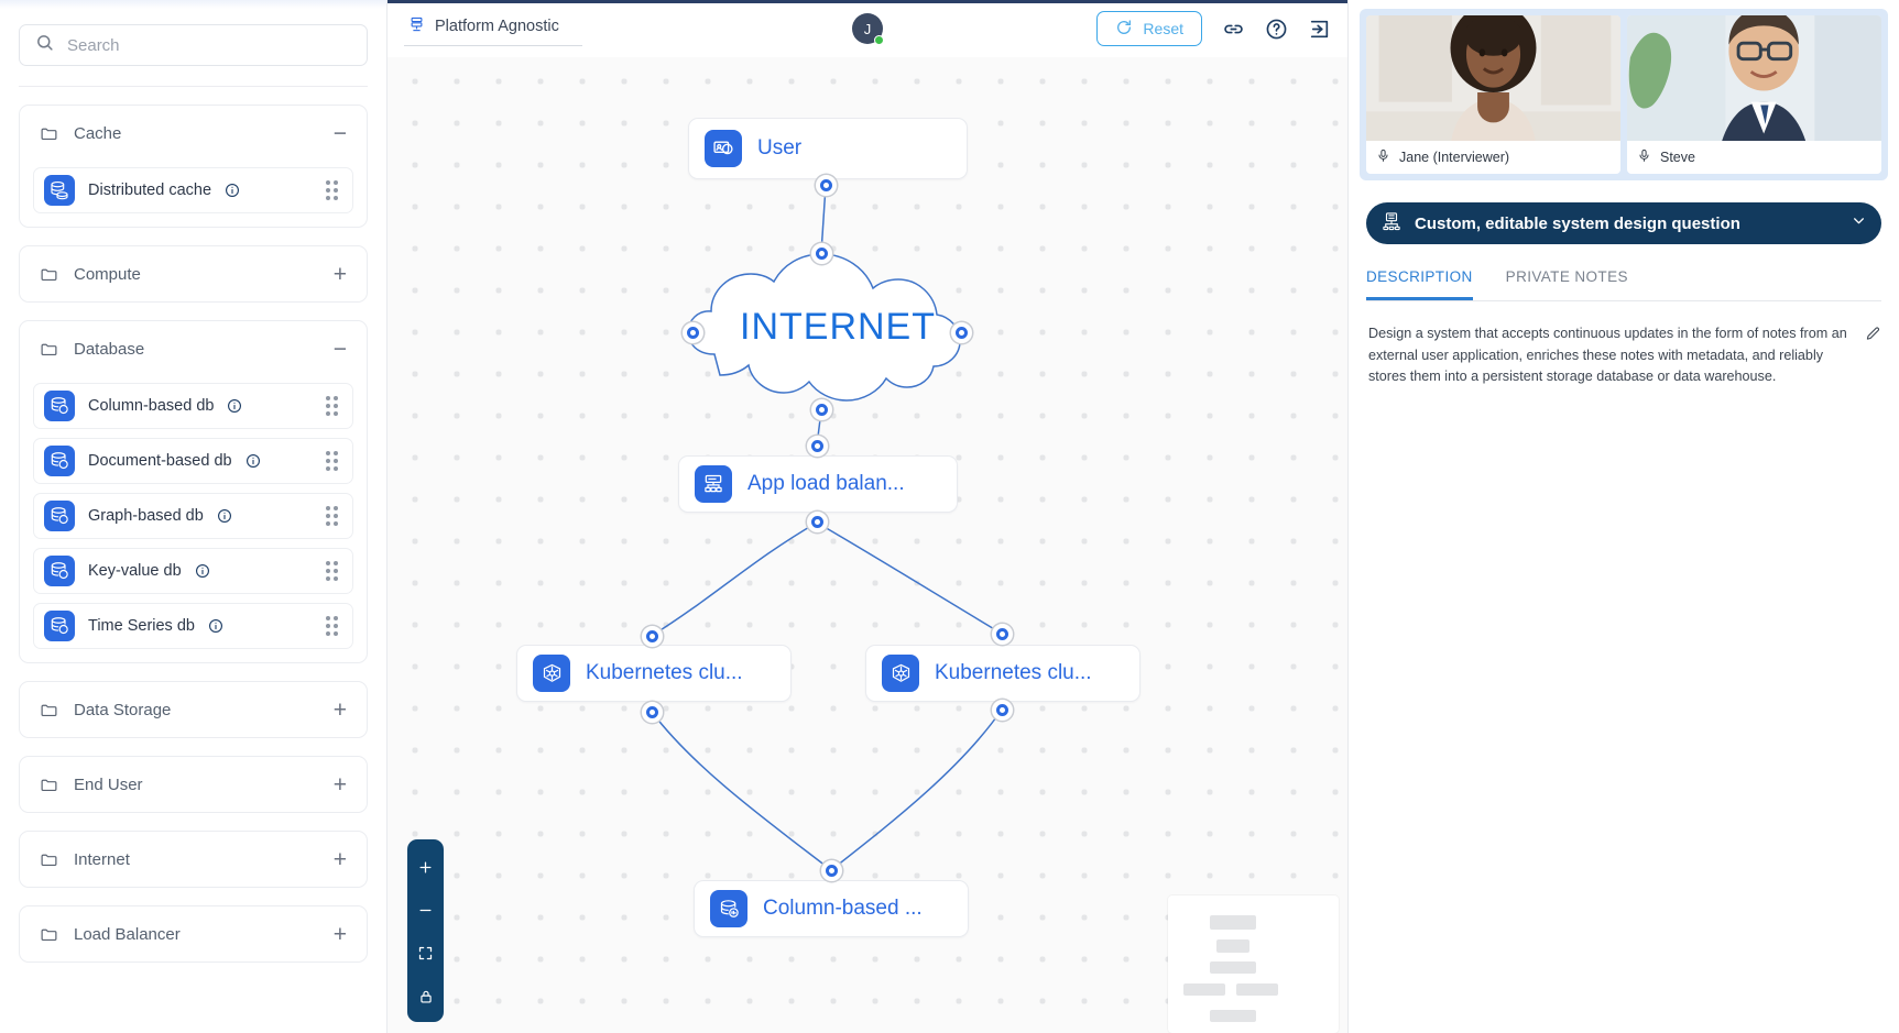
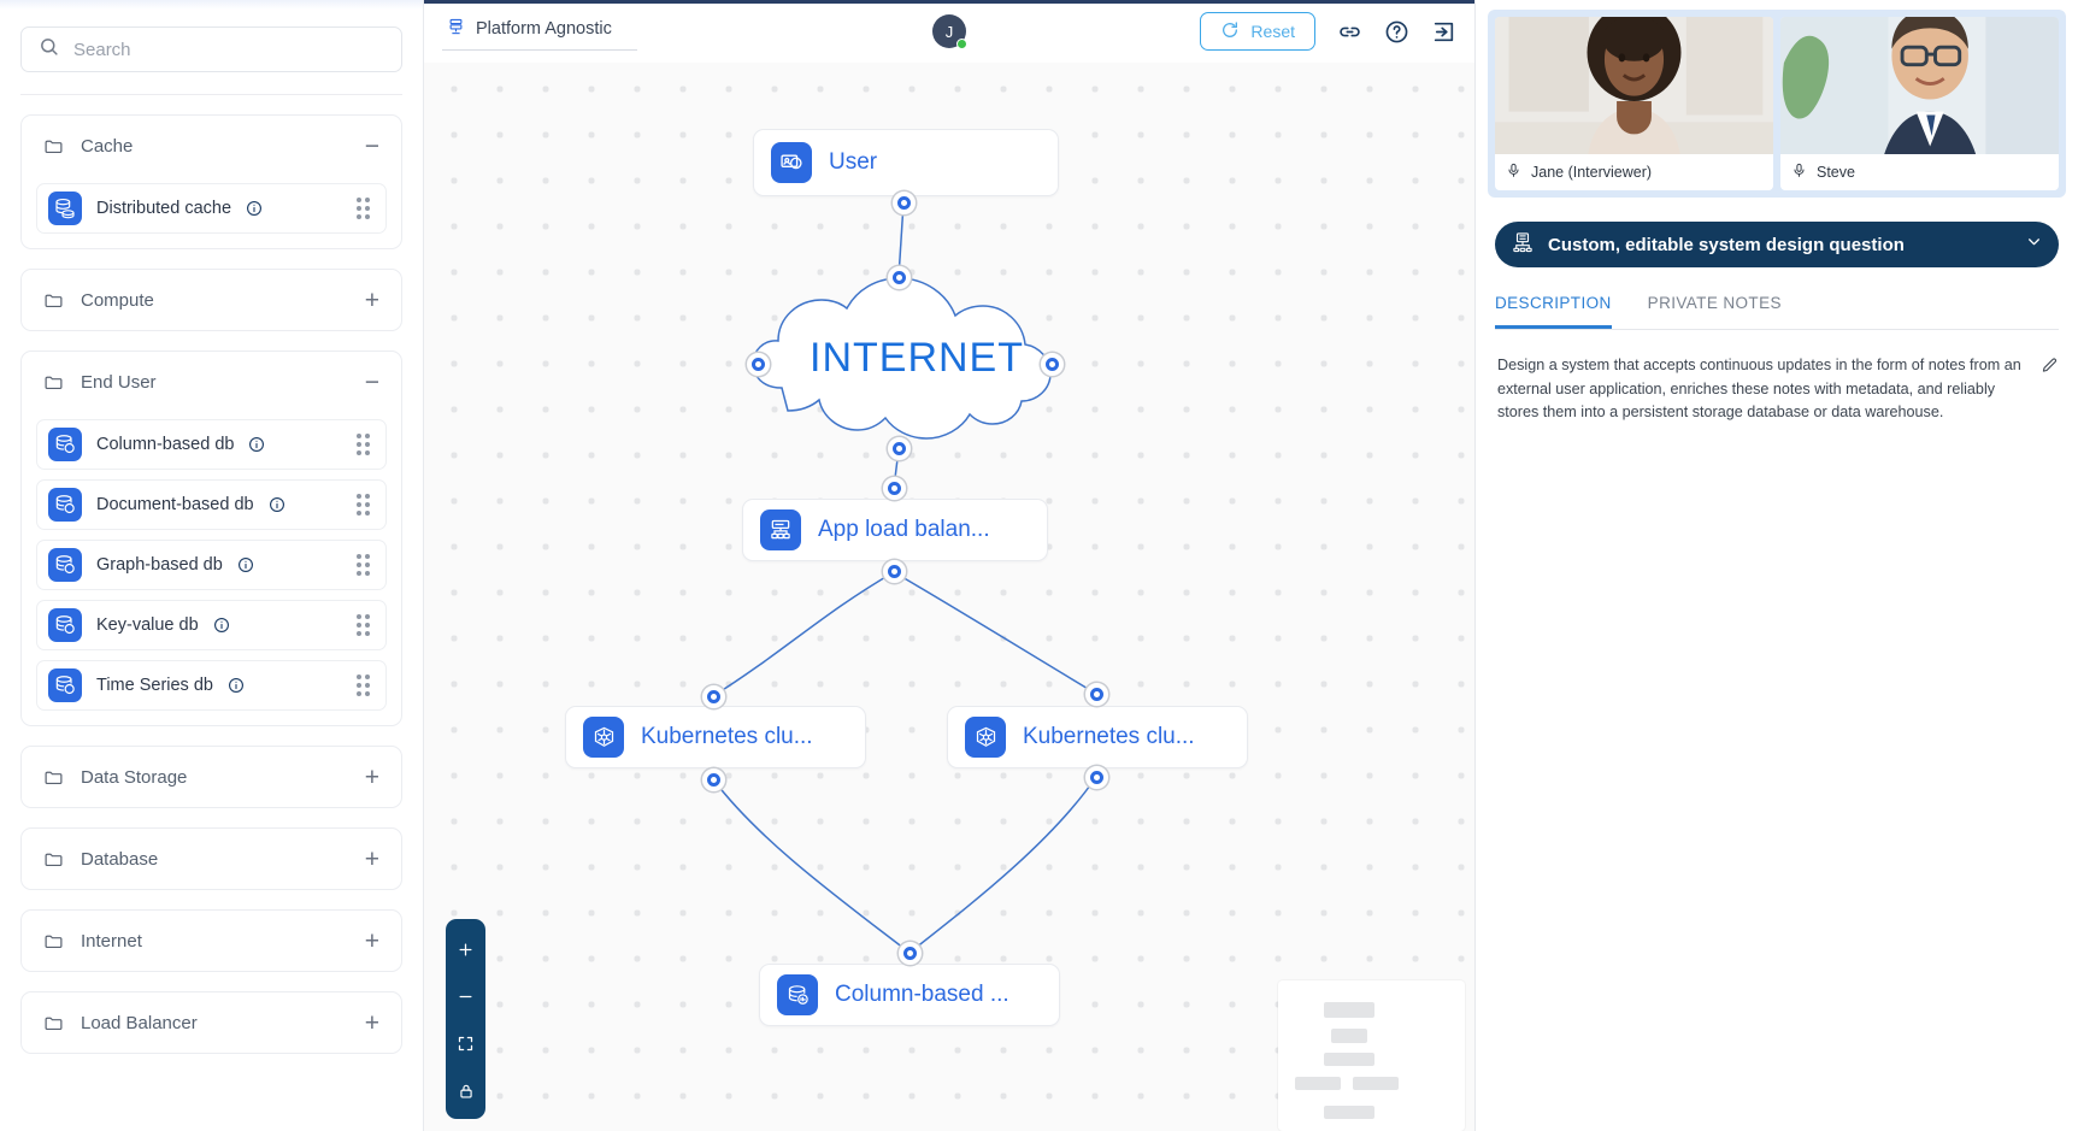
  Search
  Cache
  −
  Distributed cache
  Compute
  +
- Database
+ End User
  −
  Column-based db
  Document-based db
  Graph-based db
  Key-value db
  Time Series db
  Data Storage
  +
- End User
+ Database
  +
  Internet
  +
  Load Balancer
  +
  Platform Agnostic
  J
  Reset
  User
  INTERNET
  App load balan...
  Kubernetes clu...
  Kubernetes clu...
  Column-based ...
  Jane (Interviewer)
  Steve
  Custom, editable system design question
  DESCRIPTION
  PRIVATE NOTES
  Design a system that accepts continuous updates in the form of notes from an external user application, enriches these notes with metadata, and reliably stores them into a persistent storage database or data warehouse.
